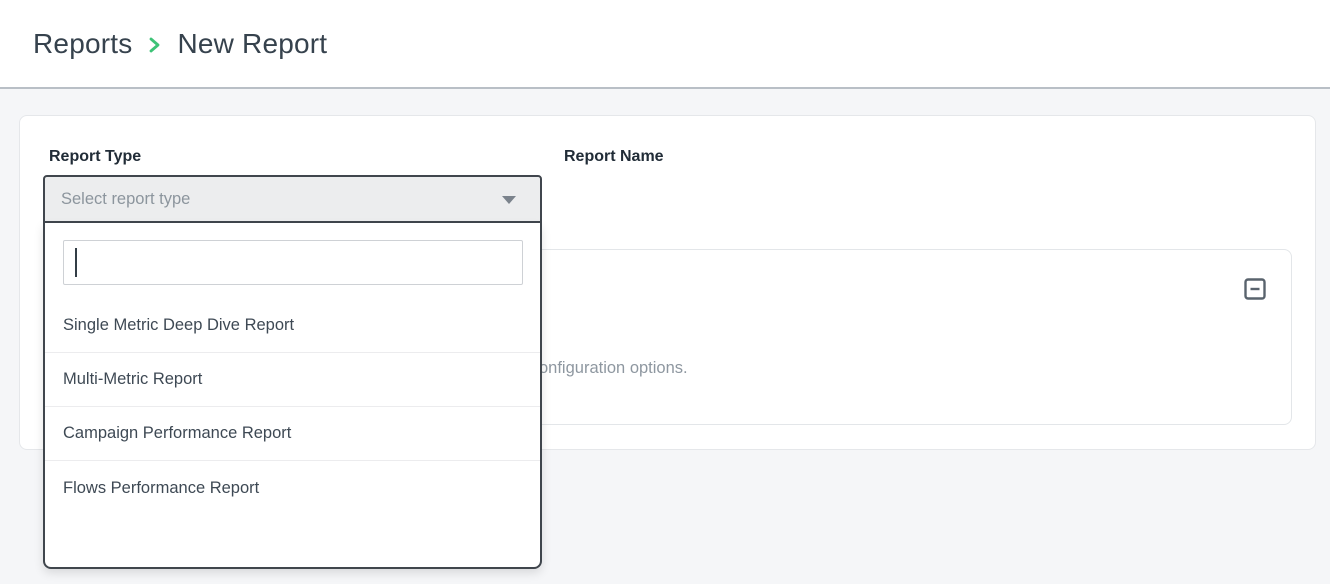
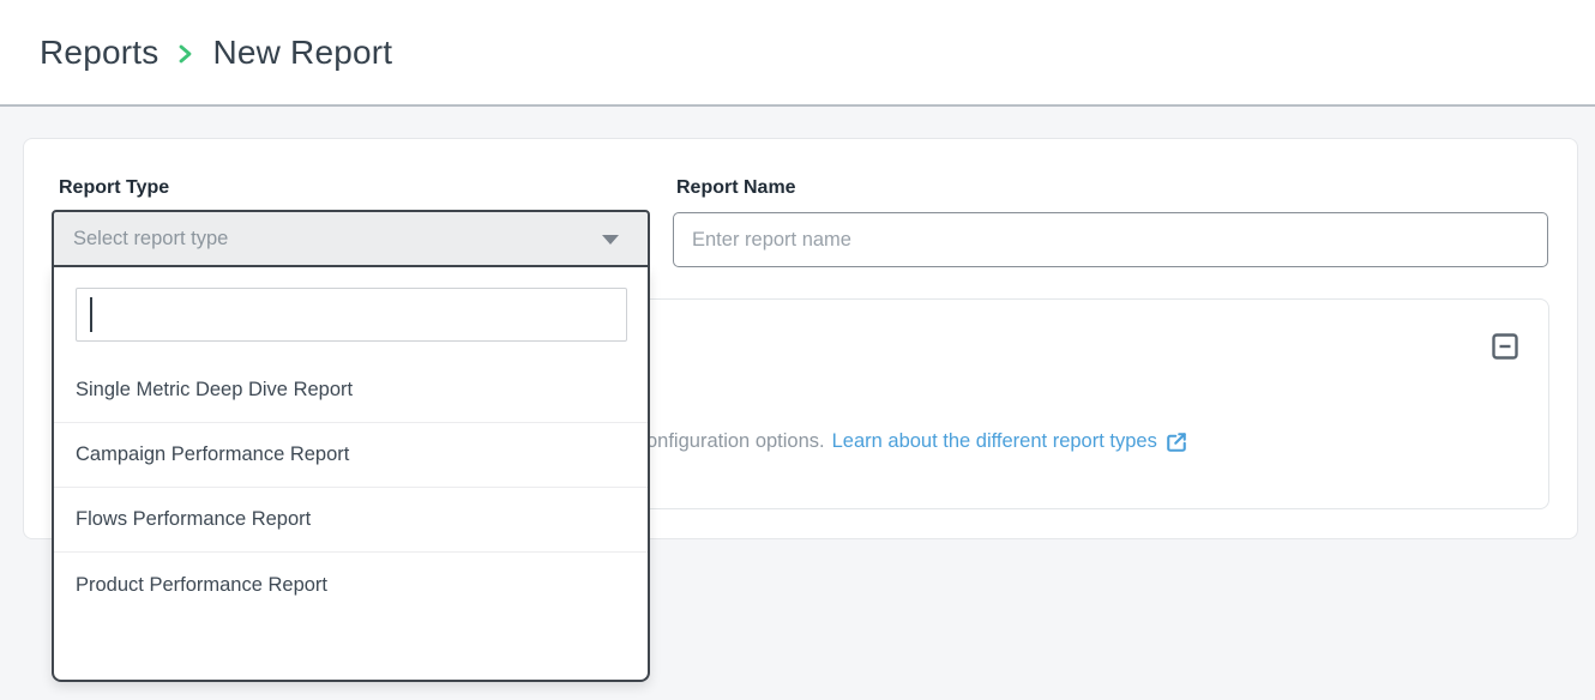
  Reports
  New Report
  Report Type
  Report Name
+ Enter report name
  onfiguration options.
+ Learn about the different report types
  Select report type
  Single Metric Deep Dive Report
- Multi-Metric Report
  Campaign Performance Report
  Flows Performance Report
+ Product Performance Report
